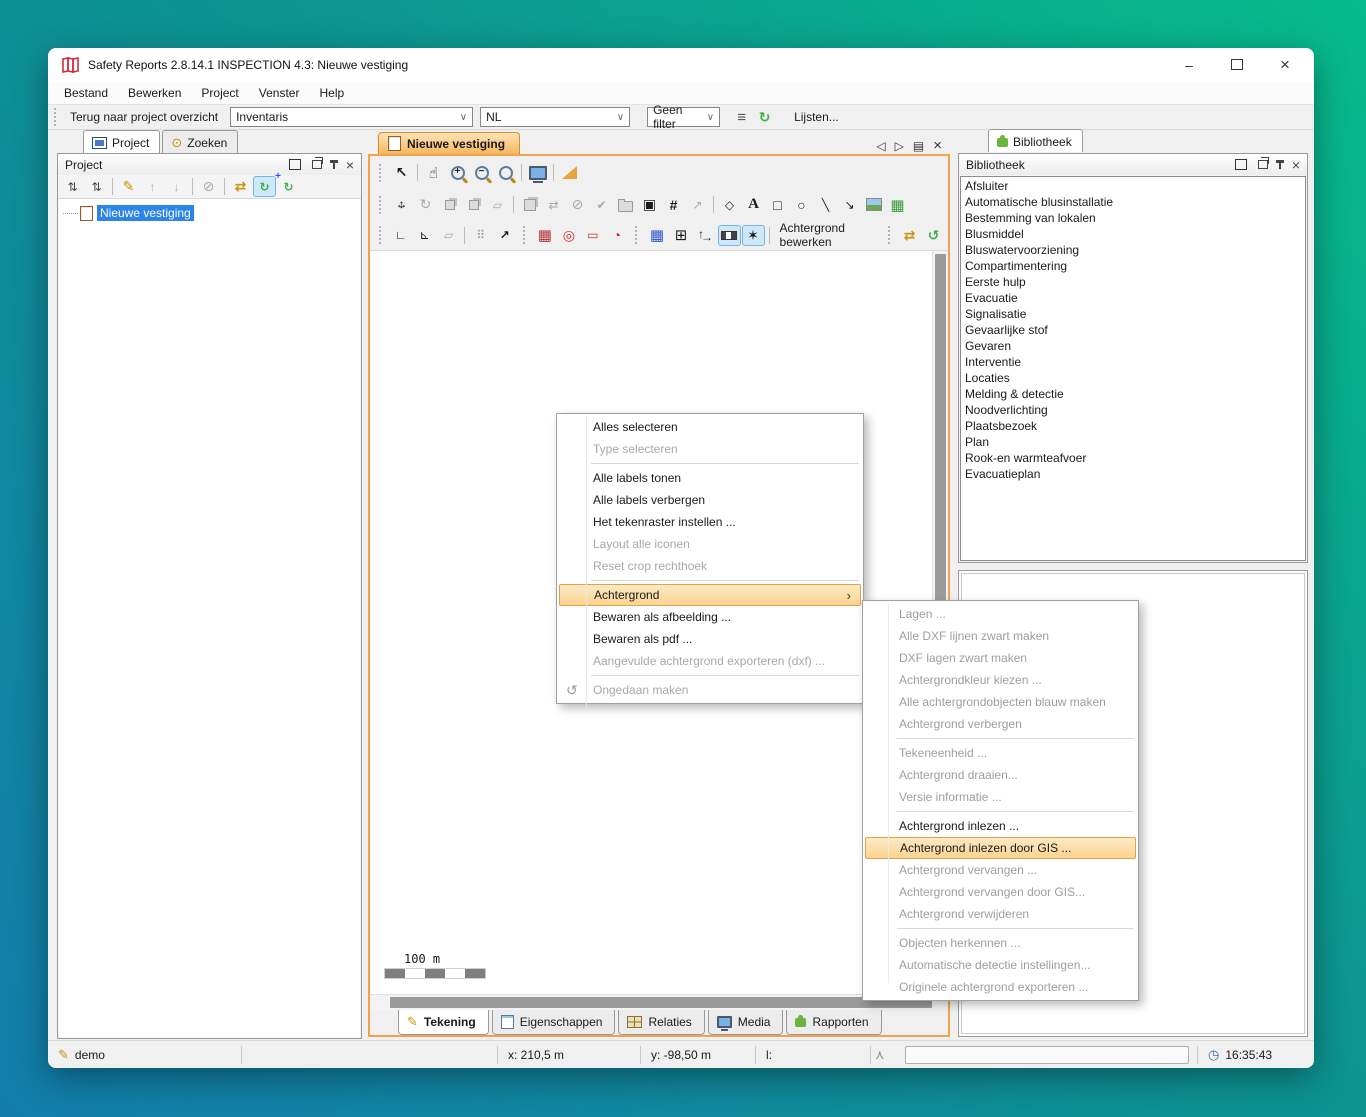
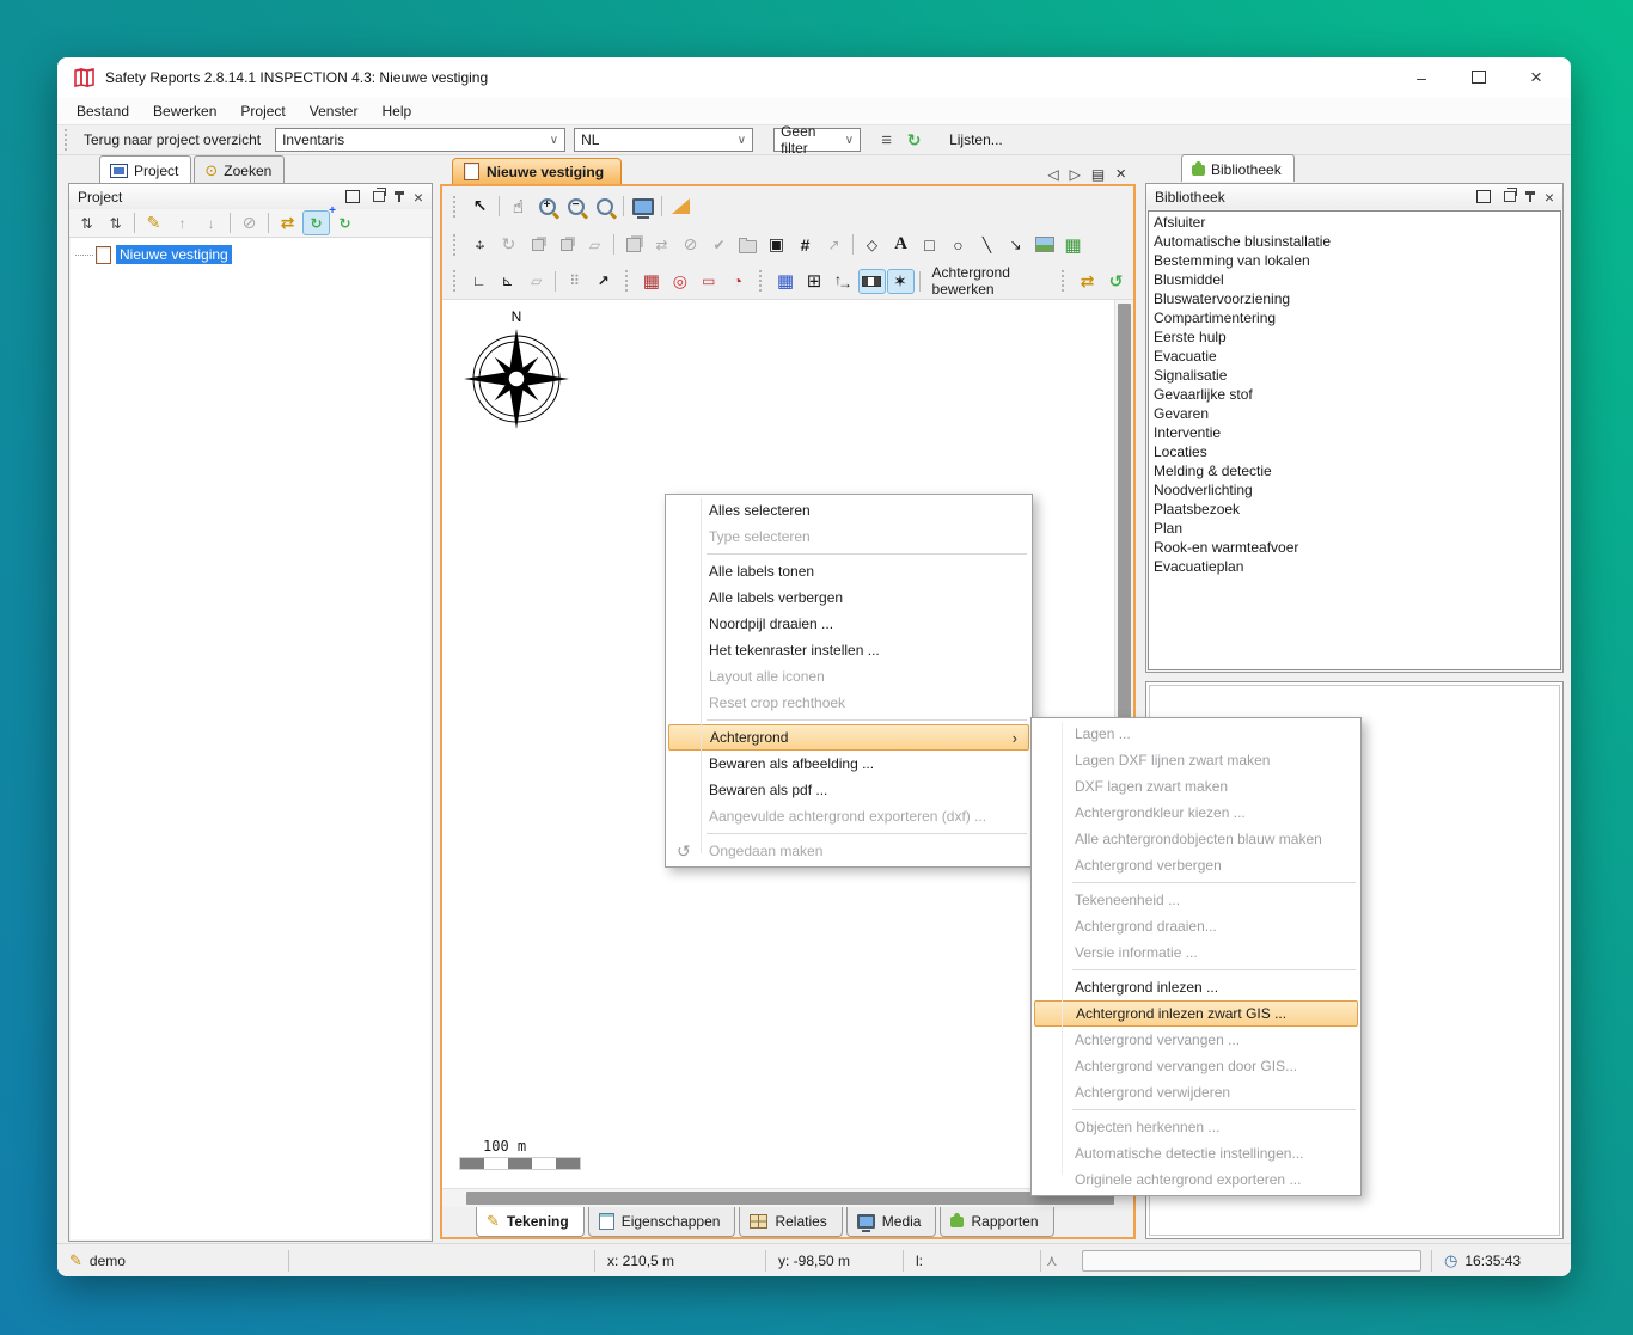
  Safety Reports 2.8.14.1 INSPECTION 4.3: Nieuwe vestiging
  –
  ×
  Bestand
  Bewerken
  Project
  Venster
  Help
  Terug naar project overzicht
  Inventaris
  ∨
  NL
  ∨
  Geen filter
  ∨
  ≡
  ↻
  Lijsten...
  Project
  ⊙
  Zoeken
  Project
  ×
  ⇅
  ⇅
  ✎
  ↑
  ↓
  ⊘
  ⇄
  ↻
  +
  ↻
  Nieuwe vestiging
  Nieuwe vestiging
  ◁
  ▷
  ▤
  ×
  ↖
  ☝
  +
  −
  ↻
  ▱
  ⇄
  ⊘
  ✔
  ▣
  #
  ↗
  ◇
  A
  □
  ○
  ╲
  ↘
  ▦
  ∟
  ⊾
  ▱
  ⠿
  ↗
  ▦
  ◎
  ▭
  ◔
  ▦
  ⊞
  ✶
  Achtergrond bewerken
  ⇄
  ↺
+ N
  100 m
  ✎
  Tekening
  Eigenschappen
  Relaties
  Media
  Rapporten
  Bibliotheek
  Bibliotheek
  ×
  Afsluiter
  Automatische blusinstallatie
  Bestemming van lokalen
  Blusmiddel
  Bluswatervoorziening
  Compartimentering
  Eerste hulp
  Evacuatie
  Signalisatie
  Gevaarlijke stof
  Gevaren
  Interventie
  Locaties
  Melding & detectie
  Noodverlichting
  Plaatsbezoek
  Plan
  Rook-en warmteafvoer
  Evacuatieplan
  ✎
  demo
  x: 210,5 m
  y: -98,50 m
  l:
  ⋏
  ◷
  16:35:43
  Alles selecteren
  Type selecteren
  Alle labels tonen
  Alle labels verbergen
+ Noordpijl draaien ...
  Het tekenraster instellen ...
  Layout alle iconen
  Reset crop rechthoek
  Achtergrond
  ›
  Bewaren als afbeelding ...
  Bewaren als pdf ...
  Aangevulde achtergrond exporteren (dxf) ...
  ↺
  Ongedaan maken
  Lagen ...
- Alle DXF lijnen zwart maken
+ Lagen DXF lijnen zwart maken
  DXF lagen zwart maken
  Achtergrondkleur kiezen ...
  Alle achtergrondobjecten blauw maken
  Achtergrond verbergen
  Tekeneenheid ...
  Achtergrond draaien...
  Versie informatie ...
  Achtergrond inlezen ...
- Achtergrond inlezen door GIS ...
+ Achtergrond inlezen zwart GIS ...
  Achtergrond vervangen ...
  Achtergrond vervangen door GIS...
  Achtergrond verwijderen
  Objecten herkennen ...
  Automatische detectie instellingen...
  Originele achtergrond exporteren ...
